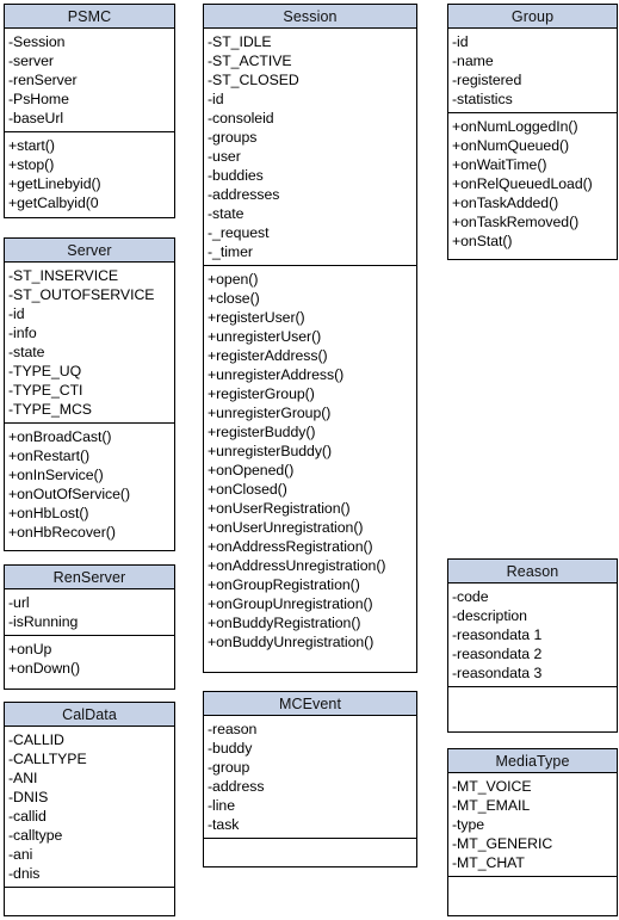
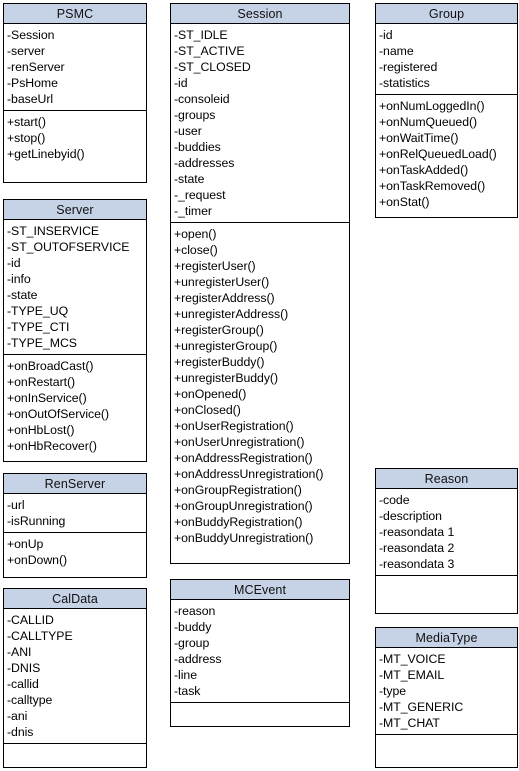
  PSMC
  -Session
  -server
  -renServer
  -PsHome
  -baseUrl
  +start()
  +stop()
  +getLinebyid()
- +getCalbyid(0
  Server
  -ST_INSERVICE
  -ST_OUTOFSERVICE
  -id
  -info
  -state
  -TYPE_UQ
  -TYPE_CTI
  -TYPE_MCS
  +onBroadCast()
  +onRestart()
  +onInService()
  +onOutOfService()
  +onHbLost()
  +onHbRecover()
  RenServer
  -url
  -isRunning
  +onUp
  +onDown()
  CalData
  -CALLID
  -CALLTYPE
  -ANI
  -DNIS
  -callid
  -calltype
  -ani
  -dnis
  Session
  -ST_IDLE
  -ST_ACTIVE
  -ST_CLOSED
  -id
  -consoleid
  -groups
  -user
  -buddies
  -addresses
  -state
  -_request
  -_timer
  +open()
  +close()
  +registerUser()
  +unregisterUser()
  +registerAddress()
  +unregisterAddress()
  +registerGroup()
  +unregisterGroup()
  +registerBuddy()
  +unregisterBuddy()
  +onOpened()
  +onClosed()
  +onUserRegistration()
  +onUserUnregistration()
  +onAddressRegistration()
  +onAddressUnregistration()
  +onGroupRegistration()
  +onGroupUnregistration()
  +onBuddyRegistration()
  +onBuddyUnregistration()
  MCEvent
  -reason
  -buddy
  -group
  -address
  -line
  -task
  Group
  -id
  -name
  -registered
  -statistics
  +onNumLoggedIn()
  +onNumQueued()
  +onWaitTime()
  +onRelQueuedLoad()
  +onTaskAdded()
  +onTaskRemoved()
  +onStat()
  Reason
  -code
  -description
  -reasondata 1
  -reasondata 2
  -reasondata 3
  MediaType
  -MT_VOICE
  -MT_EMAIL
  -type
  -MT_GENERIC
  -MT_CHAT
